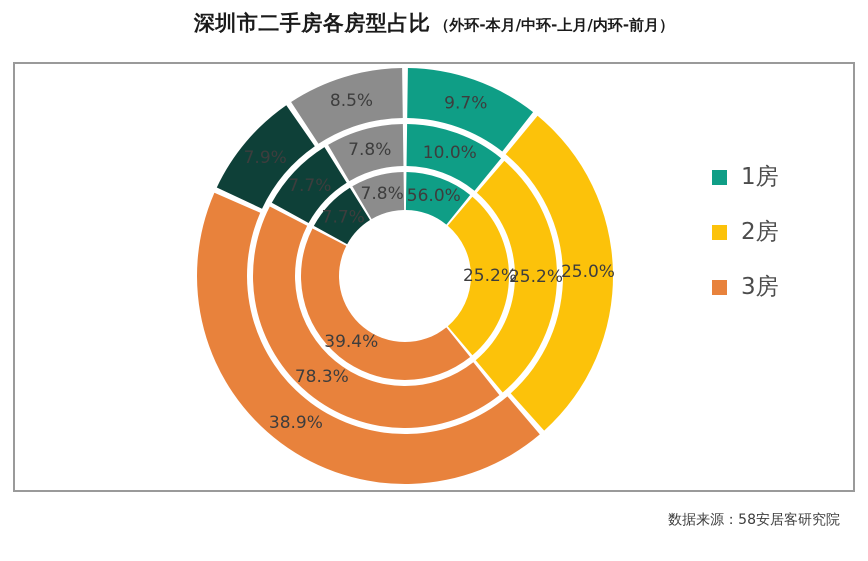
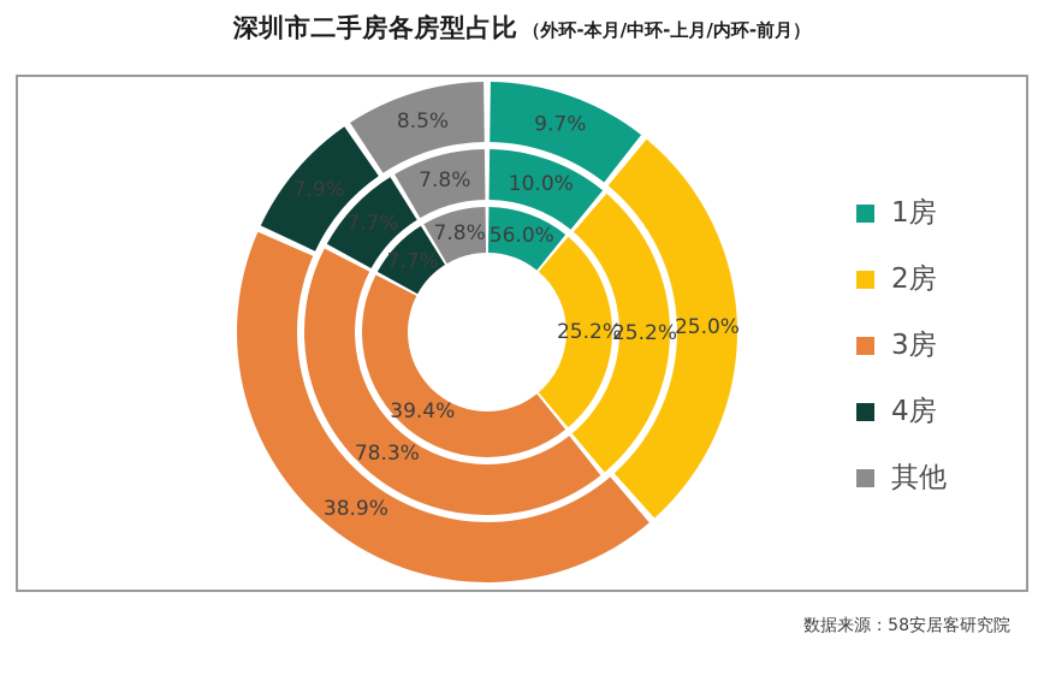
  深圳市二手房各房型占比 （外环-本月/中环-上月/内环-前月）
  9.7%
  25.0%
  38.9%
  7.9%
  8.5%
  10.0%
  25.2%
  78.3%
  7.7%
  7.8%
  56.0%
  25.2%
  39.4%
  7.7%
  7.8%
  1房
  2房
  3房
+ 4房
+ 其他
  数据来源：58安居客研究院
